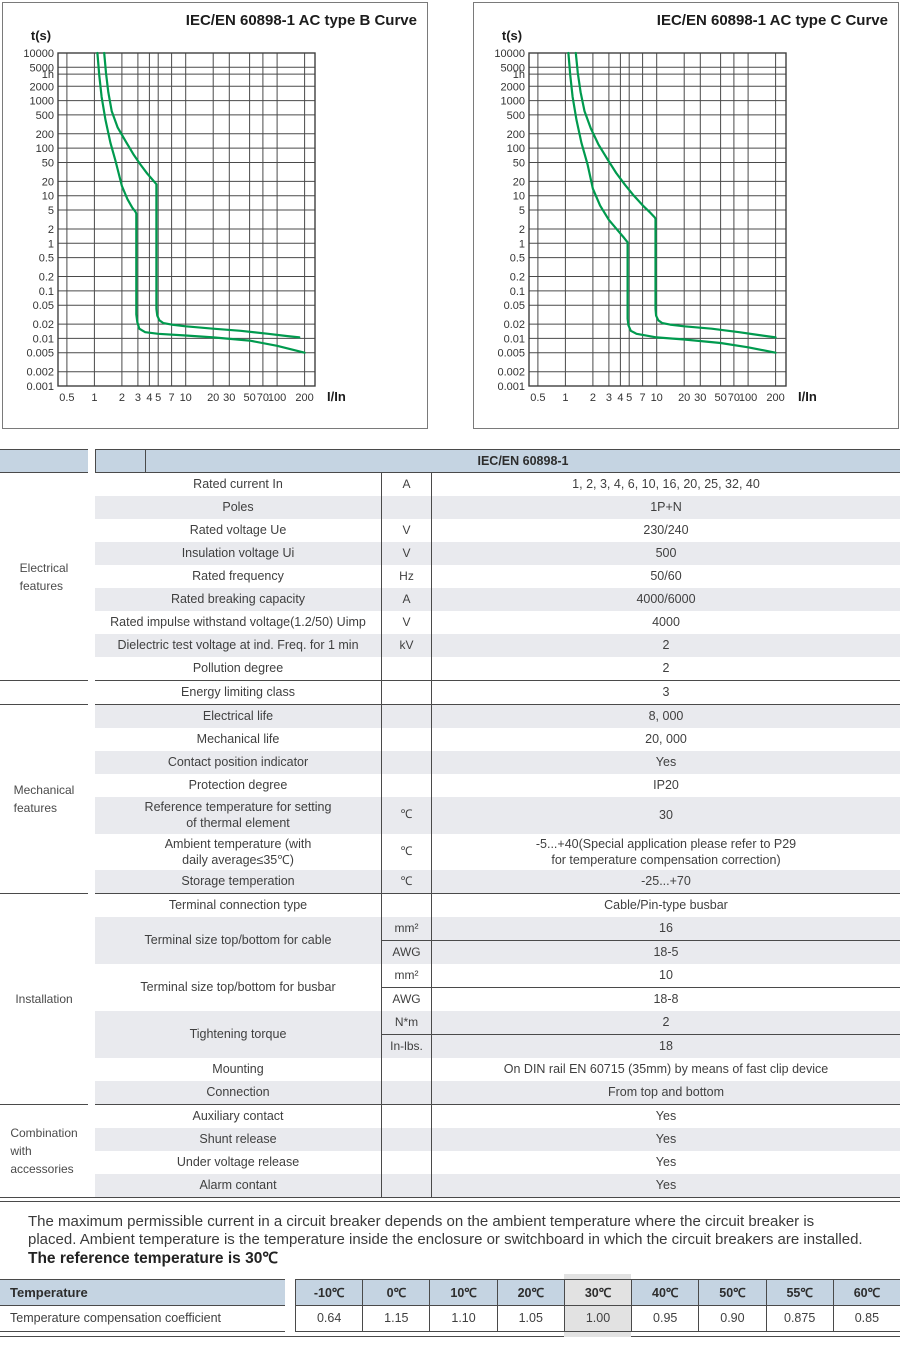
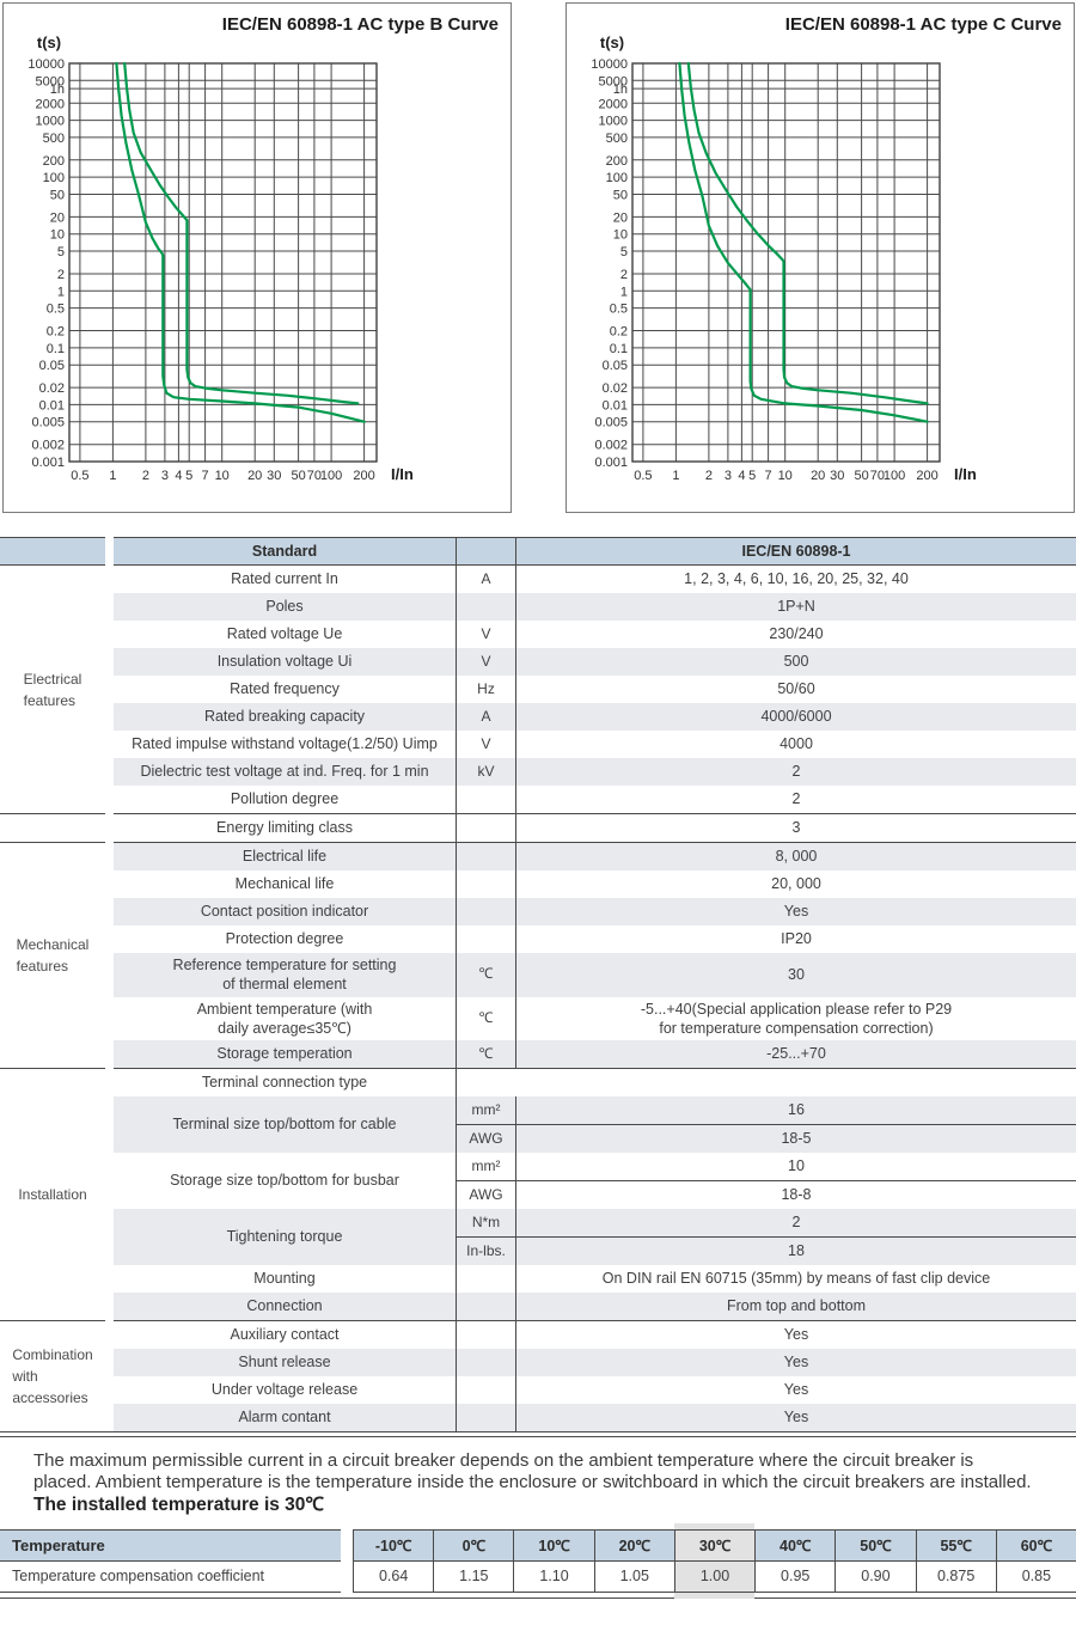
  IEC/EN 60898-1 AC type B Curve
  0.5
  1
  2
  3
  4
  5
  7
  10
  20
  30
  50
  70
  100
  200
  10000
  5000
  1h
  2000
  1000
  500
  200
  100
  50
  20
  10
  5
  2
  1
  0.5
  0.2
  0.1
  0.05
  0.02
  0.01
  0.005
  0.002
  0.001
  t(s)
  I/In
  IEC/EN 60898-1 AC type C Curve
  0.5
  1
  2
  3
  4
  5
  7
  10
  20
  30
  50
  70
  100
  200
  10000
  5000
  1h
  2000
  1000
  500
  200
  100
  50
  20
  10
  5
  2
  1
  0.5
  0.2
  0.1
  0.05
  0.02
  0.01
  0.005
  0.002
  0.001
  t(s)
  I/In
+ Standard
  IEC/EN 60898-1
  Electrical
  features
  Rated current In
  A
  1, 2, 3, 4, 6, 10, 16, 20, 25, 32, 40
  Poles
  1P+N
  Rated voltage Ue
  V
  230/240
  Insulation voltage Ui
  V
  500
  Rated frequency
  Hz
  50/60
  Rated breaking capacity
  A
  4000/6000
  Rated impulse withstand voltage(1.2/50) Uimp
  V
  4000
  Dielectric test voltage at ind. Freq. for 1 min
  kV
  2
  Pollution degree
  2
  Energy limiting class
  3
  Mechanical
  features
  Electrical life
  8, 000
  Mechanical life
  20, 000
  Contact position indicator
  Yes
  Protection degree
  IP20
  Reference temperature for setting
  of thermal element
  ℃
  30
  Ambient temperature (with
  daily average≤35℃)
  ℃
  -5...+40(Special application please refer to P29
  for temperature compensation correction)
  Storage temperation
  ℃
  -25...+70
  Installation
  Terminal connection type
- Cable/Pin-type busbar
  Terminal size top/bottom for cable
  mm²
  16
  AWG
  18-5
- Terminal size top/bottom for busbar
+ Storage size top/bottom for busbar
  mm²
  10
  AWG
  18-8
  Tightening torque
  N*m
  2
  In-lbs.
  18
  Mounting
  On DIN rail EN 60715 (35mm) by means of fast clip device
  Connection
  From top and bottom
  Combination
  with
  accessories
  Auxiliary contact
  Yes
  Shunt release
  Yes
  Under voltage release
  Yes
  Alarm contant
  Yes
  The maximum permissible current in a circuit breaker depends on the ambient temperature where the circuit breaker is
  placed. Ambient temperature is the temperature inside the enclosure or switchboard in which the circuit breakers are installed.
- The reference temperature is 30℃
+ The installed temperature is 30℃
  Temperature
  Temperature compensation coefficient
  -10℃
  0.64
  0℃
  1.15
  10℃
  1.10
  20℃
  1.05
  30℃
  1.00
  40℃
  0.95
  50℃
  0.90
  55℃
  0.875
  60℃
  0.85
